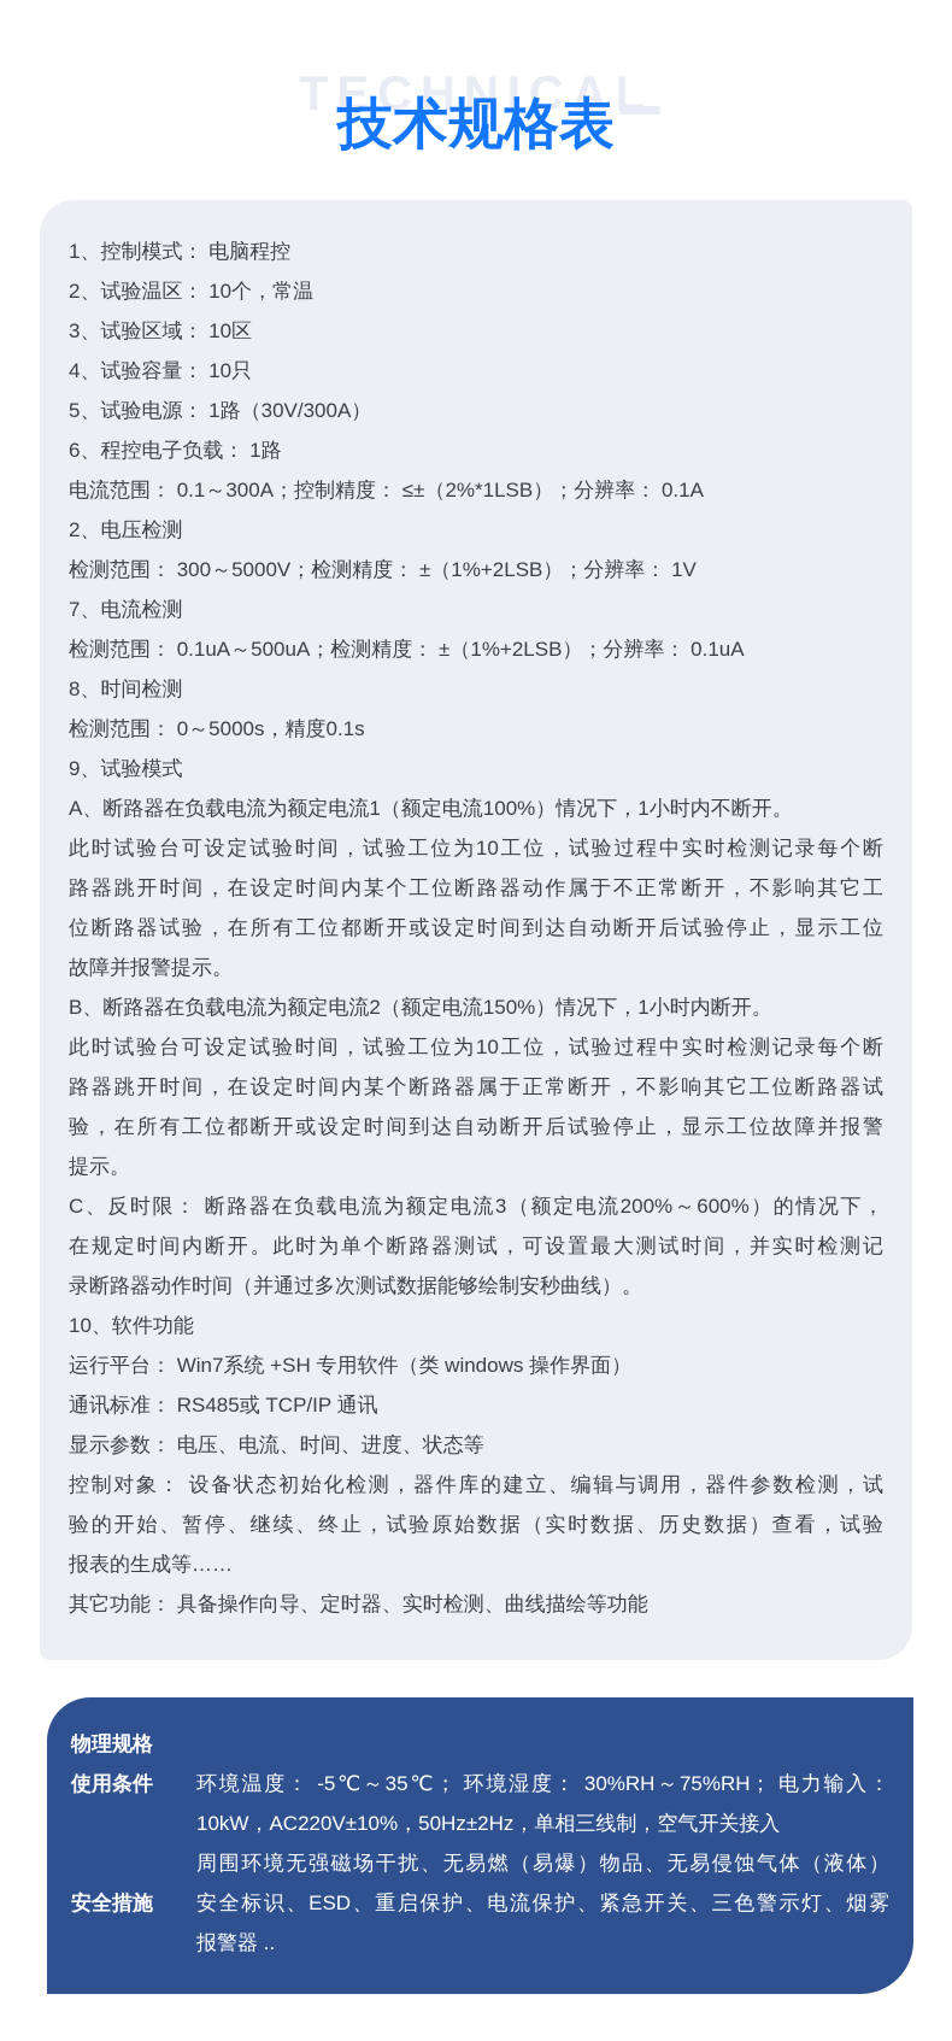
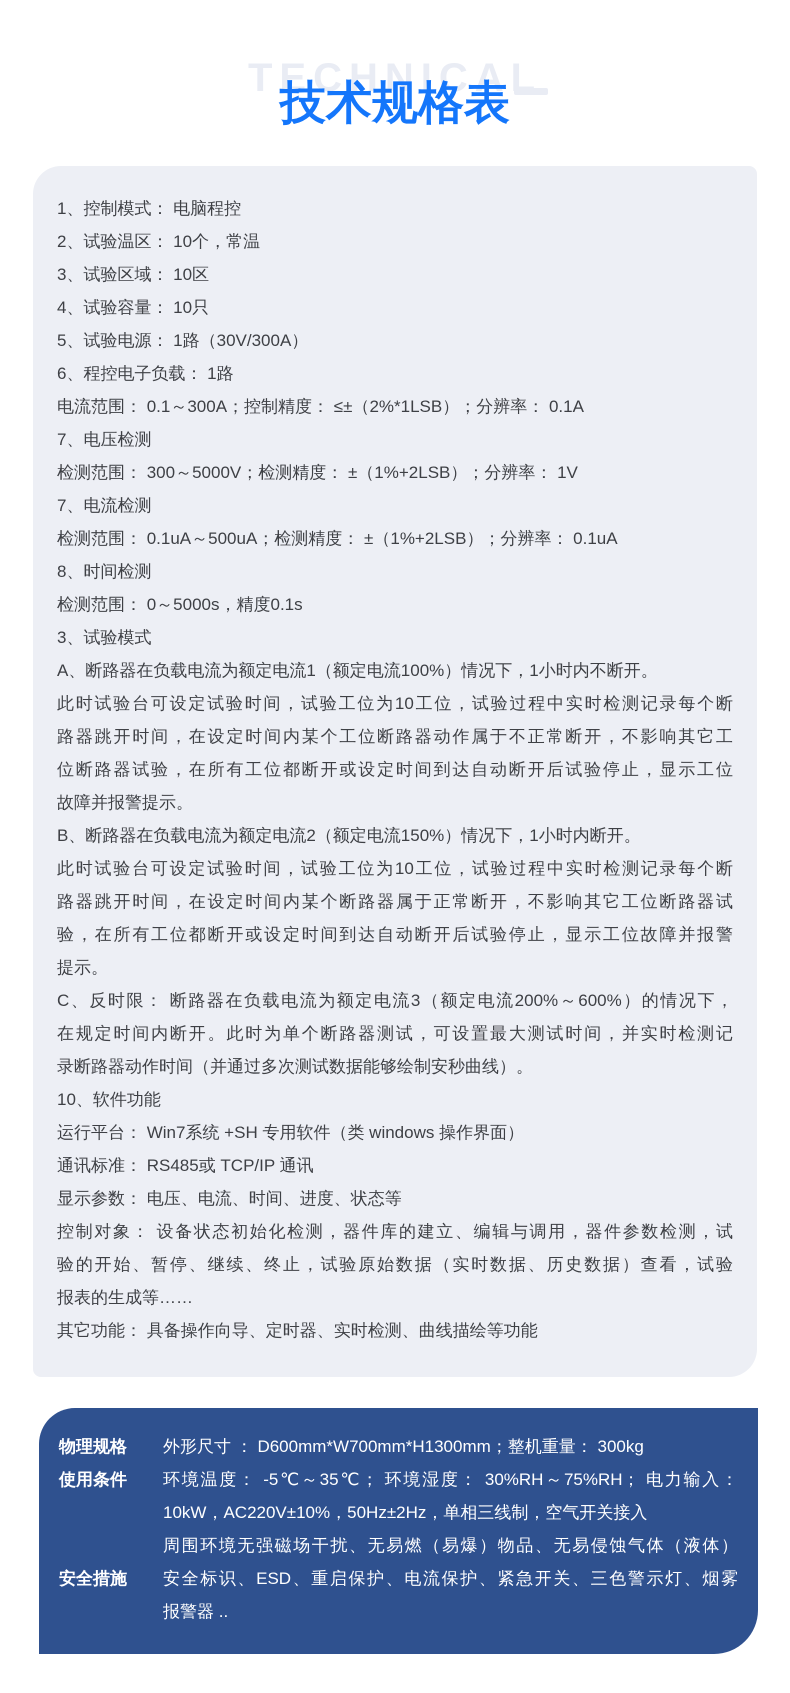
  TECHNICAL
  技术规格表
  1、控制模式： 电脑程控
  2、试验温区： 10个，常温
  3、试验区域： 10区
  4、试验容量： 10只
  5、试验电源： 1路（30V/300A）
  6、程控电子负载： 1路
  电流范围： 0.1～300A；控制精度： ≤±（2%*1LSB）；分辨率： 0.1A
- 2、电压检测
+ 7、电压检测
  检测范围： 300～5000V；检测精度： ±（1%+2LSB）；分辨率： 1V
  7、电流检测
  检测范围： 0.1uA～500uA；检测精度： ±（1%+2LSB）；分辨率： 0.1uA
  8、时间检测
  检测范围： 0～5000s，精度0.1s
- 9、试验模式
+ 3、试验模式
  A、断路器在负载电流为额定电流1（额定电流100%）情况下，1小时内不断开。
  此时试验台可设定试验时间，试验工位为10工位，试验过程中实时检测记录每个断
  路器跳开时间，在设定时间内某个工位断路器动作属于不正常断开，不影响其它工
  位断路器试验，在所有工位都断开或设定时间到达自动断开后试验停止，显示工位
  故障并报警提示。
  B、断路器在负载电流为额定电流2（额定电流150%）情况下，1小时内断开。
  此时试验台可设定试验时间，试验工位为10工位，试验过程中实时检测记录每个断
  路器跳开时间，在设定时间内某个断路器属于正常断开，不影响其它工位断路器试
  验，在所有工位都断开或设定时间到达自动断开后试验停止，显示工位故障并报警
  提示。
  C、反时限： 断路器在负载电流为额定电流3（额定电流200%～600%）的情况下，
  在规定时间内断开。此时为单个断路器测试，可设置最大测试时间，并实时检测记
  录断路器动作时间（并通过多次测试数据能够绘制安秒曲线）。
  10、软件功能
  运行平台： Win7系统 +SH 专用软件（类 windows 操作界面）
  通讯标准： RS485或 TCP/IP 通讯
  显示参数： 电压、电流、时间、进度、状态等
  控制对象： 设备状态初始化检测，器件库的建立、编辑与调用，器件参数检测，试
  验的开始、暂停、继续、终止，试验原始数据（实时数据、历史数据）查看，试验
  报表的生成等……
  其它功能： 具备操作向导、定时器、实时检测、曲线描绘等功能
  物理规格
+ 外形尺寸 ： D600mm*W700mm*H1300mm；整机重量： 300kg
  使用条件
  环境温度： -5℃～35℃； 环境湿度： 30%RH～75%RH； 电力输入：
  10kW，AC220V±10%，50Hz±2Hz，单相三线制，空气开关接入
  周围环境无强磁场干扰、无易燃（易爆）物品、无易侵蚀气体（液体）
  安全措施
  安全标识、ESD、重启保护、电流保护、紧急开关、三色警示灯、烟雾
  报警器 ..
